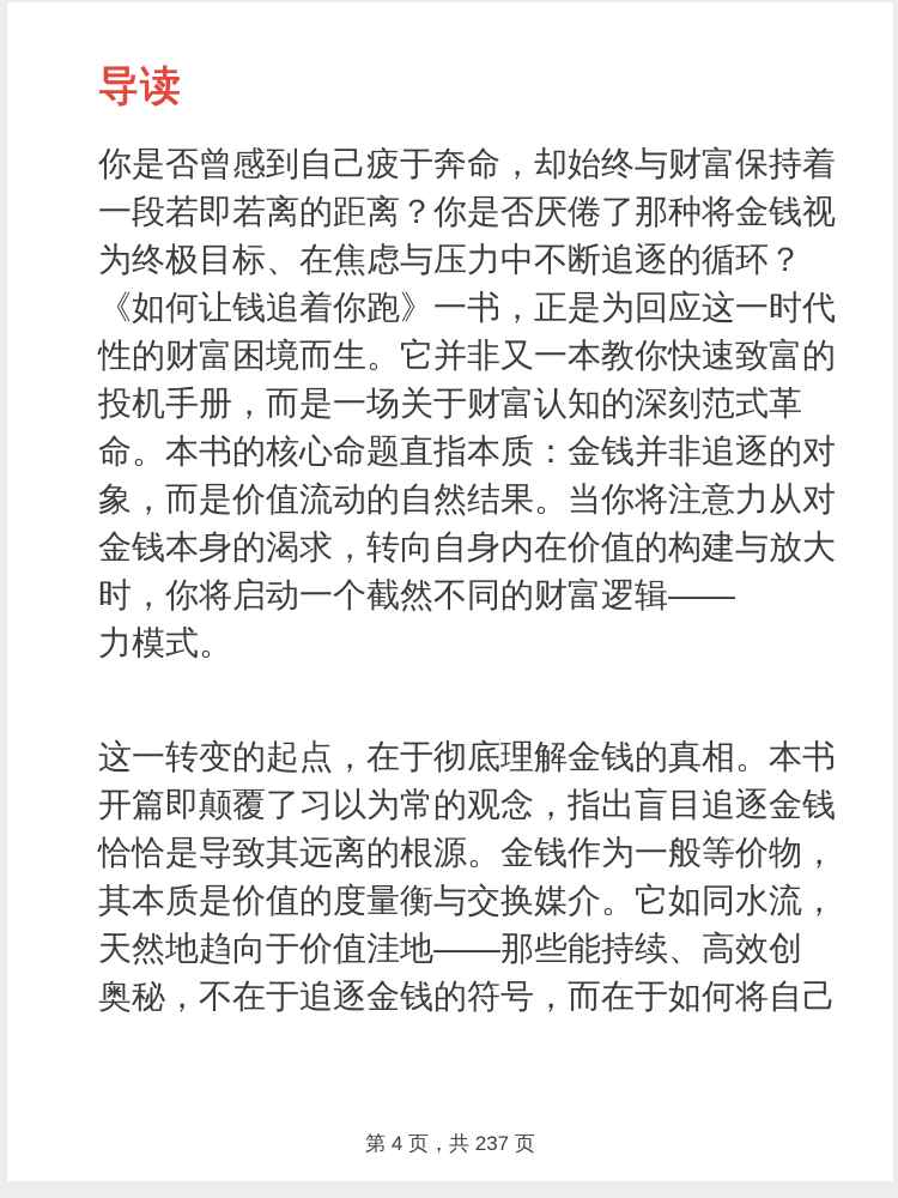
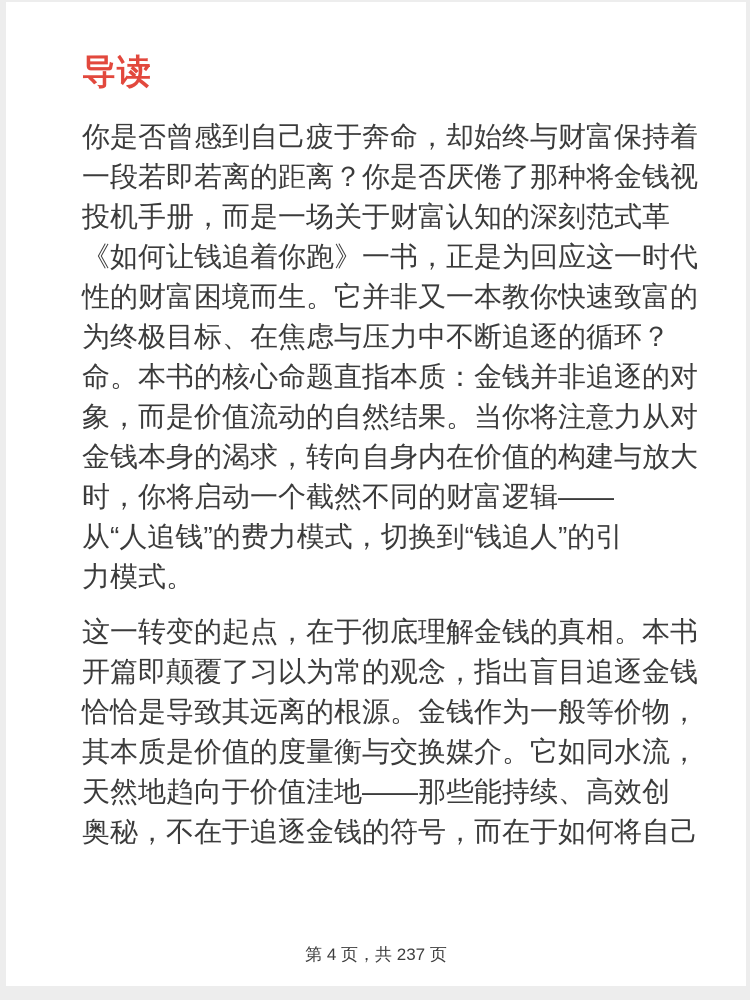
  导读
  你是否曾感到自己疲于奔命，却始终与财富保持着
  一段若即若离的距离？你是否厌倦了那种将金钱视
- 为终极目标、在焦虑与压力中不断追逐的循环？
+ 投机手册，而是一场关于财富认知的深刻范式革
  《如何让钱追着你跑》一书，正是为回应这一时代
  性的财富困境而生。它并非又一本教你快速致富的
- 投机手册，而是一场关于财富认知的深刻范式革
+ 为终极目标、在焦虑与压力中不断追逐的循环？
  命。本书的核心命题直指本质：金钱并非追逐的对
  象，而是价值流动的自然结果。当你将注意力从对
  金钱本身的渴求，转向自身内在价值的构建与放大
  时，你将启动一个截然不同的财富逻辑——
+ 从“人追钱”的费力模式，切换到“钱追人”的引
  力模式。
  这一转变的起点，在于彻底理解金钱的真相。本书
  开篇即颠覆了习以为常的观念，指出盲目追逐金钱
  恰恰是导致其远离的根源。金钱作为一般等价物，
  其本质是价值的度量衡与交换媒介。它如同水流，
  天然地趋向于价值洼地——那些能持续、高效创
  奥秘，不在于追逐金钱的符号，而在于如何将自己
  第 4 页，共 237 页
